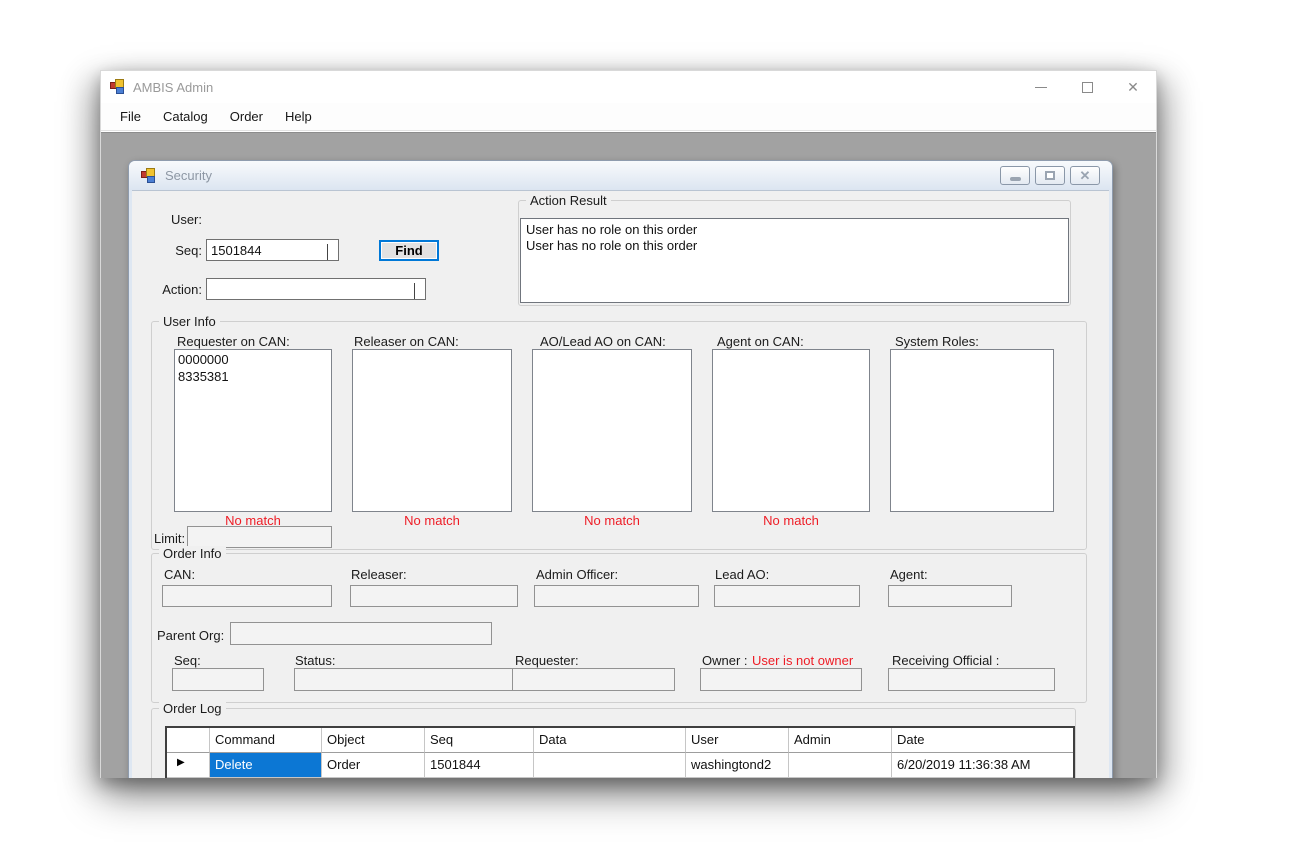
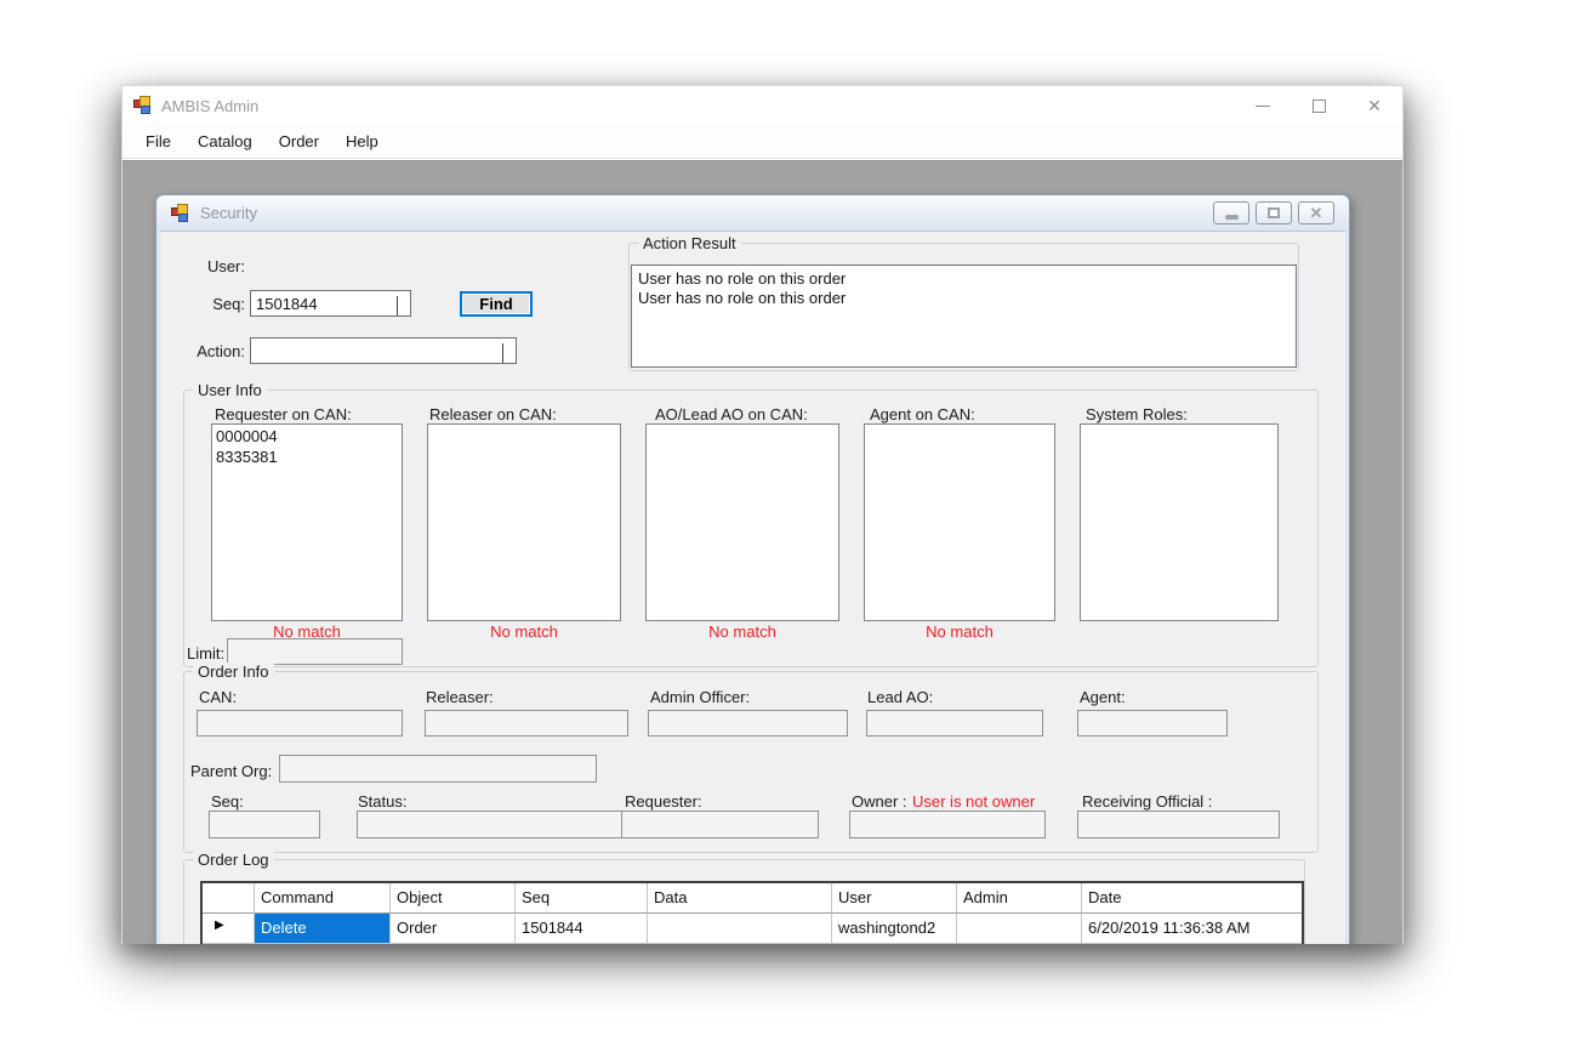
  AMBIS Admin
  ✕
  File
  Catalog
  Order
  Help
  Security
  ✕
  User:
  Seq:
  1501844
  Find
  Action:
  Action Result
  User has no role on this order
  User has no role on this order
  User Info
  Requester on CAN:
  Releaser on CAN:
  AO/Lead AO on CAN:
  Agent on CAN:
  System Roles:
- 0000000
+ 0000004
  8335381
  No match
  No match
  No match
  No match
  Limit:
  Order Info
  CAN:
  Releaser:
  Admin Officer:
  Lead AO:
  Agent:
  Parent Org:
  Seq:
  Status:
  Requester:
  Owner :
  User is not owner
  Receiving Official :
  Order Log
  Command
  Object
  Seq
  Data
  User
  Admin
  Date
  ▶
  Delete
  Order
  1501844
  washingtond2
  6/20/2019 11:36:38 AM
